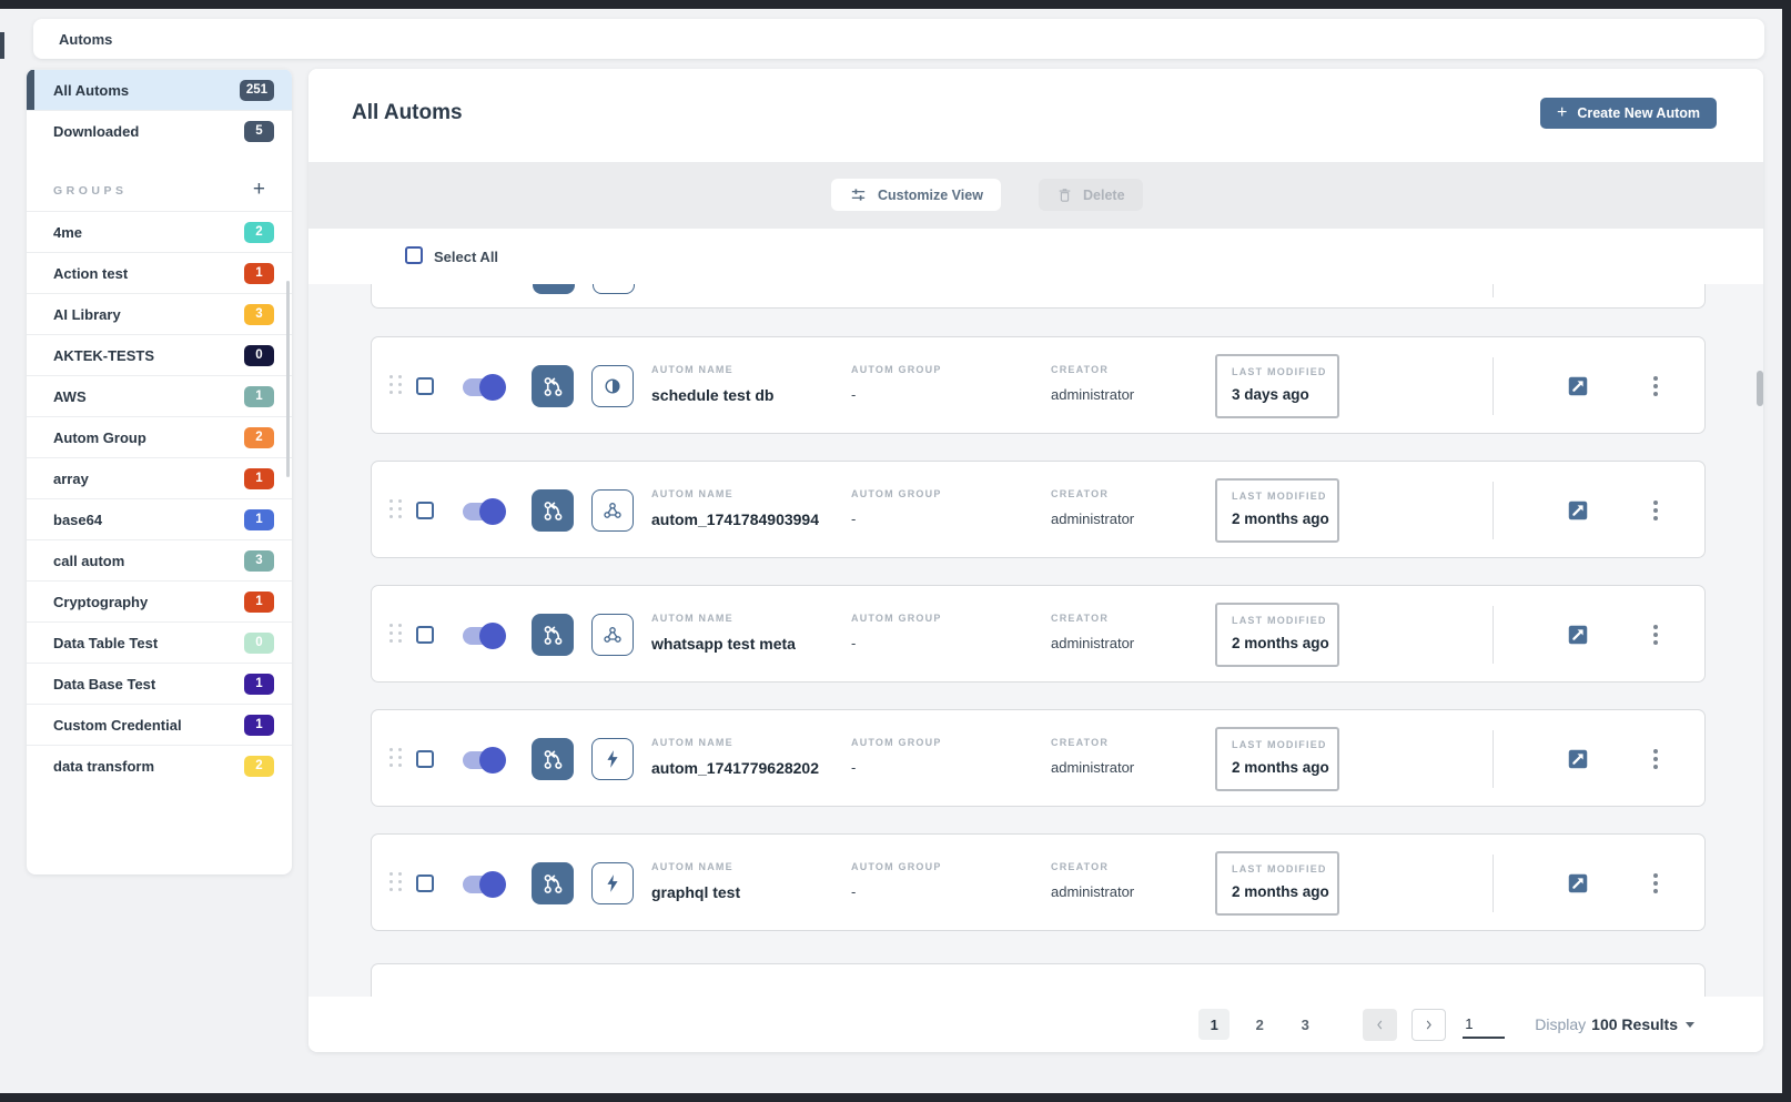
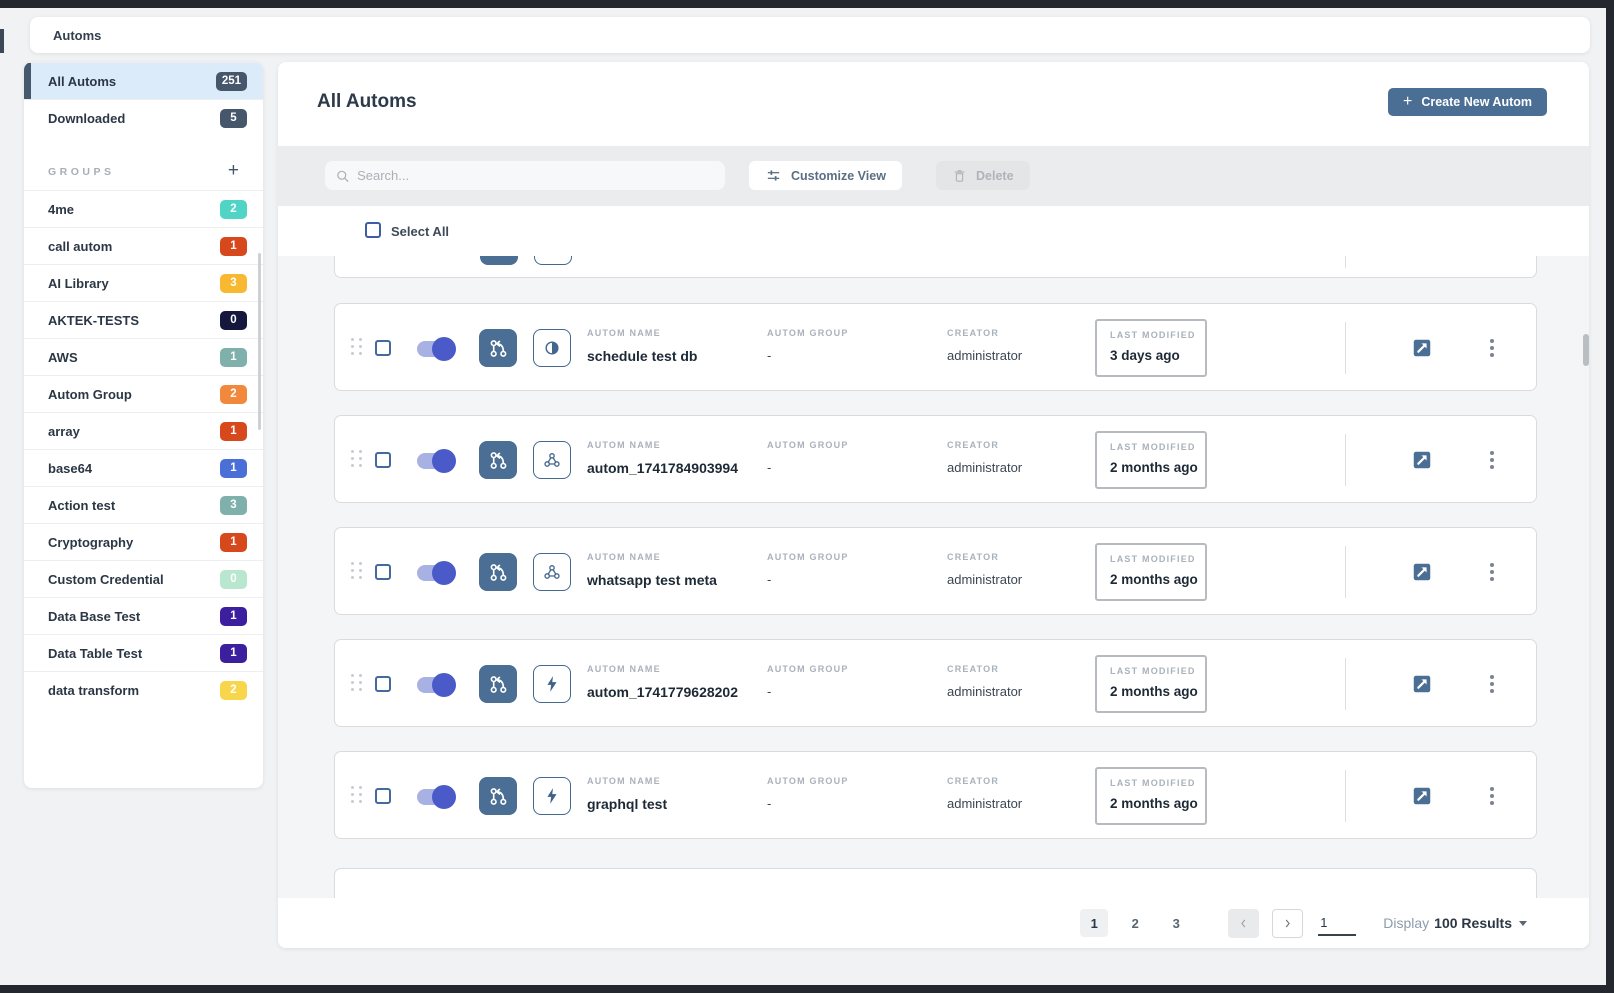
  Automs
  All Automs
  251
  Downloaded
  5
  GROUPS
  +
  4me
  2
- Action test
+ call autom
  1
  AI Library
  3
  AKTEK-TESTS
  0
  AWS
  1
  Autom Group
  2
  array
  1
  base64
  1
- call autom
+ Action test
  3
  Cryptography
  1
- Data Table Test
+ Custom Credential
  0
  Data Base Test
  1
- Custom Credential
+ Data Table Test
  1
  data transform
  2
  All Automs
  +
  Create New Autom
+ Search...
  Customize View
  Delete
  Select All
  AUTOM NAME
  schedule test db
  AUTOM GROUP
  -
  CREATOR
  administrator
  LAST MODIFIED
  3 days ago
  AUTOM NAME
  autom_1741784903994
  AUTOM GROUP
  -
  CREATOR
  administrator
  LAST MODIFIED
  2 months ago
  AUTOM NAME
  whatsapp test meta
  AUTOM GROUP
  -
  CREATOR
  administrator
  LAST MODIFIED
  2 months ago
  AUTOM NAME
  autom_1741779628202
  AUTOM GROUP
  -
  CREATOR
  administrator
  LAST MODIFIED
  2 months ago
  AUTOM NAME
  graphql test
  AUTOM GROUP
  -
  CREATOR
  administrator
  LAST MODIFIED
  2 months ago
  1
  2
  3
  1
  Display
  100 Results
